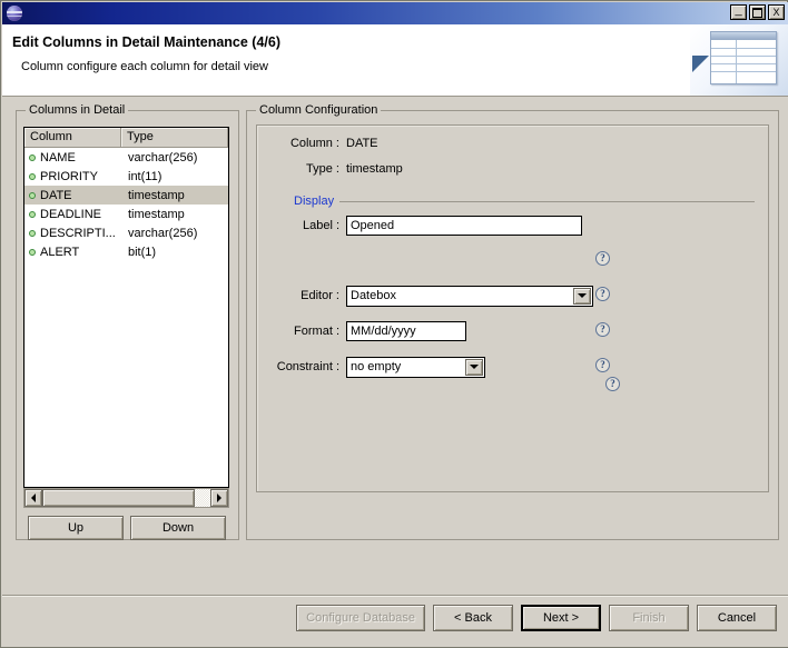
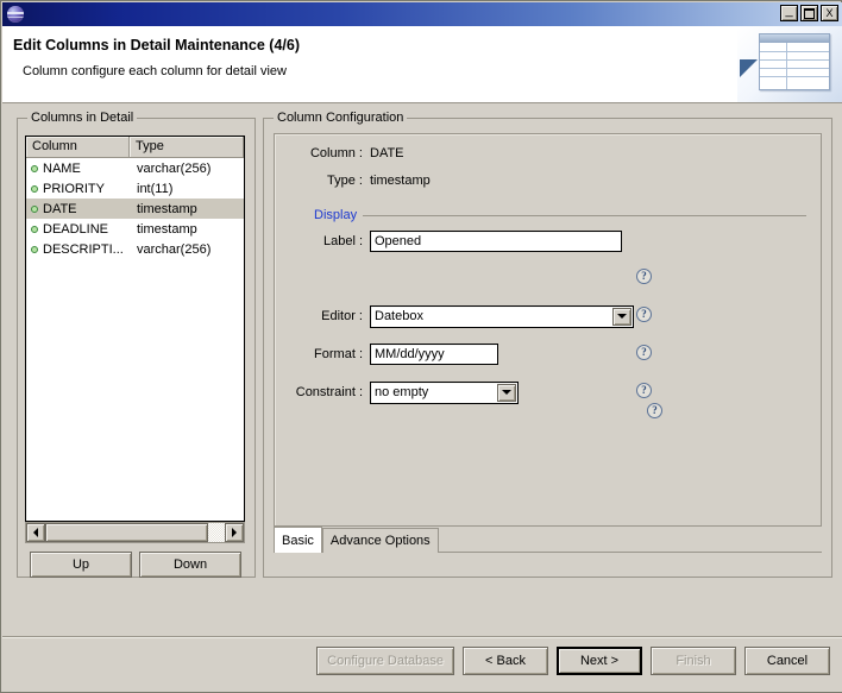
  _
  X
  Edit Columns in Detail Maintenance (4/6)
  Column configure each column for detail view
  Columns in Detail
  Column
  Type
  NAME
  varchar(256)
  PRIORITY
  int(11)
  DATE
  timestamp
  DEADLINE
  timestamp
  DESCRIPTI...
  varchar(256)
- ALERT
- bit(1)
  Up
  Down
  Column Configuration
  Column :
  DATE
  Type :
  timestamp
  Display
  Label :
  Opened
  ?
  Editor :
  Datebox
  Format :
  MM/dd/yyyy
  Constraint :
  no empty
  ?
  ?
  ?
  ?
+ Basic
+ Advance Options
  Configure Database
  < Back
  Next >
  Finish
  Cancel
